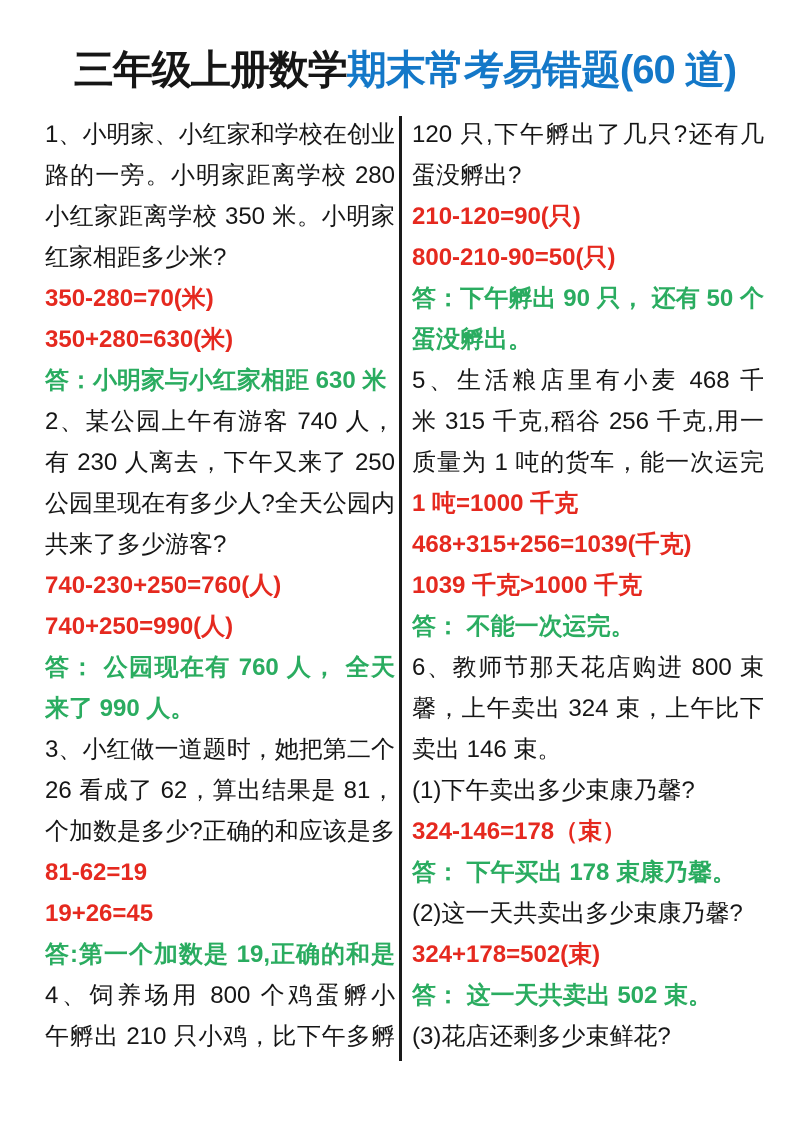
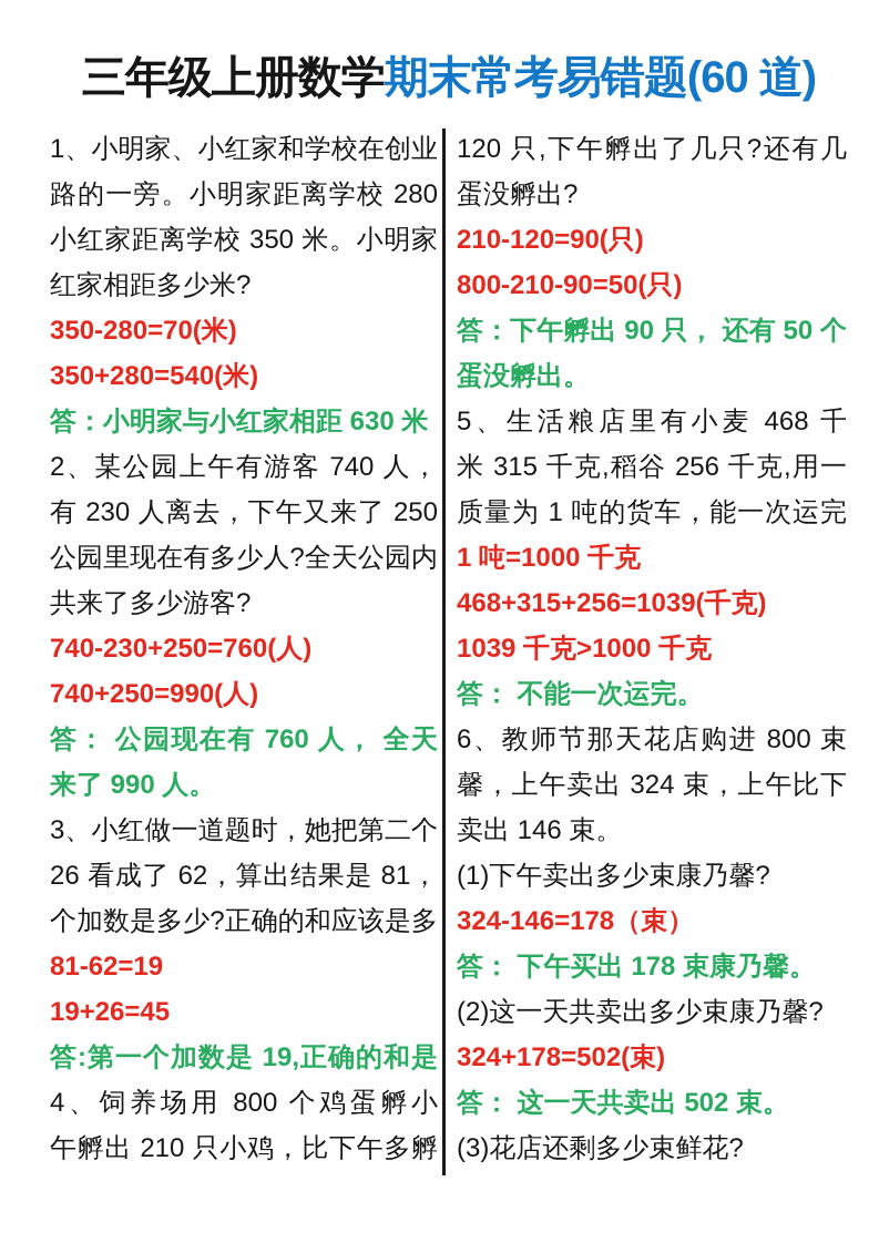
  三年级上册数学期末常考易错题(60 道)
  1、小明家、小红家和学校在创业
  路的一旁。小明家距离学校 280
  小红家距离学校 350 米。小明家
  红家相距多少米?
  350-280=70(米)
- 350+280=630(米)
+ 350+280=540(米)
  答：小明家与小红家相距 630 米
  2、某公园上午有游客 740 人，
  有 230 人离去，下午又来了 250
  公园里现在有多少人?全天公园内
  共来了多少游客?
  740-230+250=760(人)
  740+250=990(人)
  答： 公园现在有 760 人， 全天
  来了 990 人。
  3、小红做一道题时，她把第二个
  26 看成了 62，算出结果是 81，
  个加数是多少?正确的和应该是多
  81-62=19
  19+26=45
  答:第一个加数是 19,正确的和是
  4、饲养场用 800 个鸡蛋孵小
  午孵出 210 只小鸡，比下午多孵
  120 只,下午孵出了几只?还有几
  蛋没孵出?
  210-120=90(只)
  800-210-90=50(只)
  答：下午孵出 90 只， 还有 50 个
  蛋没孵出。
  5、生活粮店里有小麦 468 千
  米 315 千克,稻谷 256 千克,用一
  质量为 1 吨的货车，能一次运完
  1 吨=1000 千克
  468+315+256=1039(千克)
  1039 千克>1000 千克
  答： 不能一次运完。
  6、教师节那天花店购进 800 束
  馨，上午卖出 324 束，上午比下
  卖出 146 束。
  (1)下午卖出多少束康乃馨?
  324-146=178（束）
  答： 下午买出 178 束康乃馨。
  (2)这一天共卖出多少束康乃馨?
  324+178=502(束)
  答： 这一天共卖出 502 束。
  (3)花店还剩多少束鲜花?
